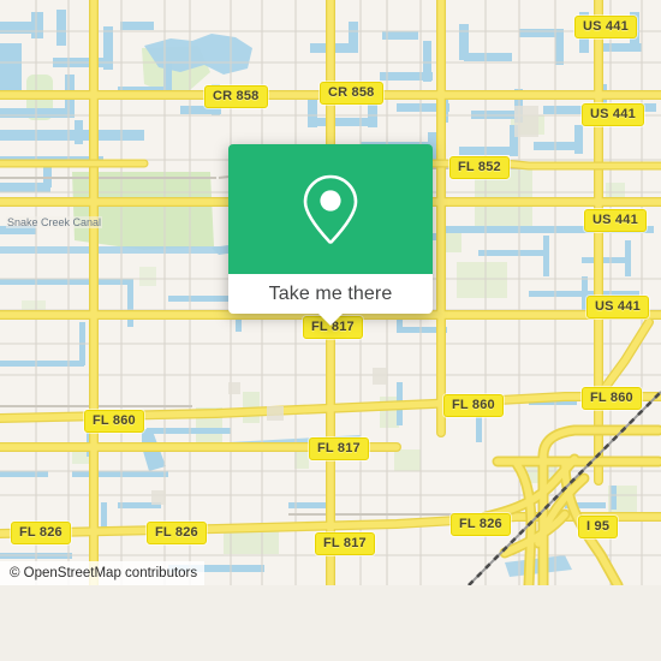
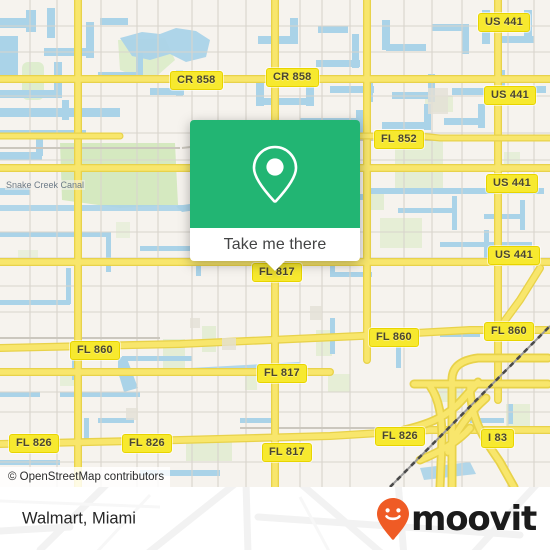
  Snake Creek Canal
  CR 858
  CR 858
  US 441
  US 441
  US 441
  US 441
  FL 852
  FL 817
  FL 860
  FL 860
  FL 860
  FL 817
  FL 826
  FL 826
  FL 817
  FL 826
- I 95
+ I 83
  Take me there
  © OpenStreetMap contributors
+ Walmart, Miami
+ moovit
